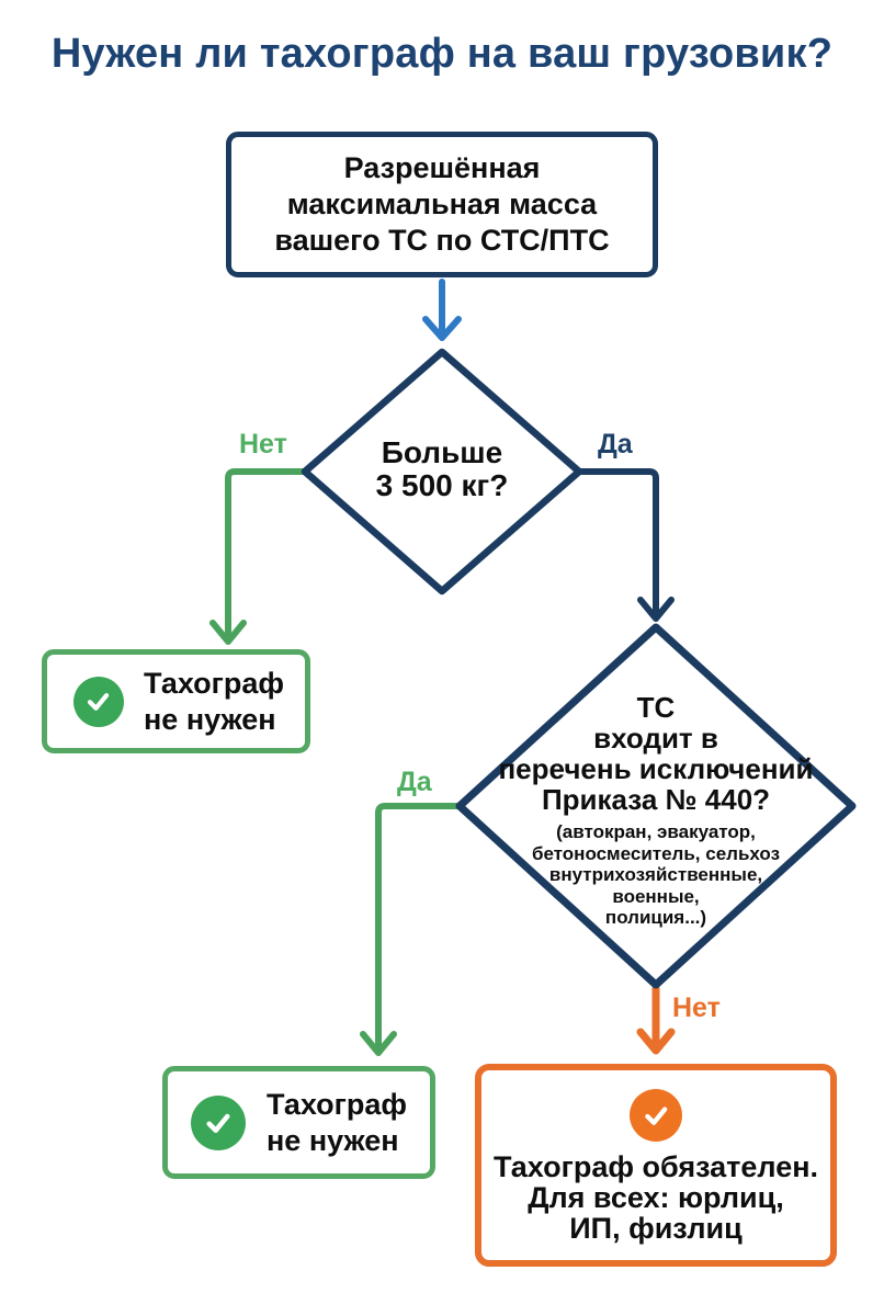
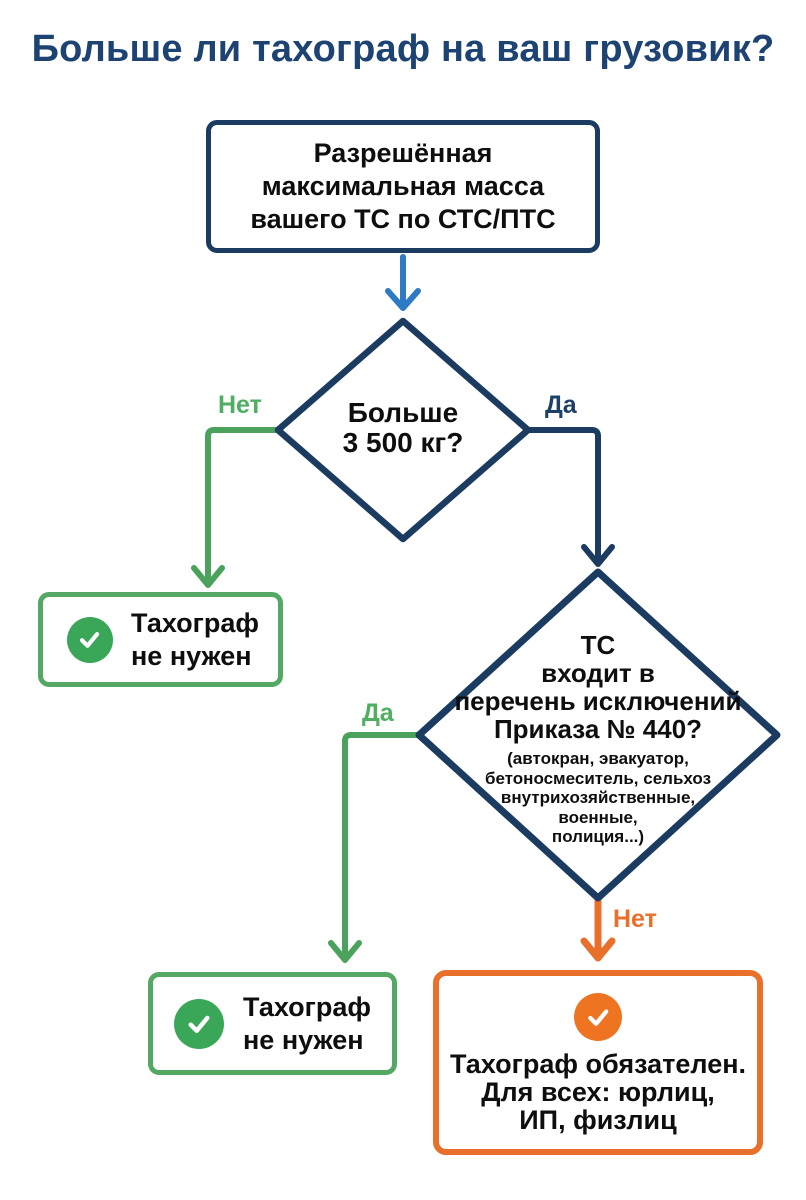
- Нужен ли тахограф на ваш грузовик?
+ Больше ли тахограф на ваш грузовик?
  Разрешённая
  максимальная масса
  вашего ТС по СТС/ПТС
  Больше
  3 500 кг?
  Нет
  Да
  Тахограф
  не нужен
  ТС
  входит в
  перечень исключений
  Приказа № 440?
  (автокран, эвакуатор,
  бетоносмеситель, сельхоз
  внутрихозяйственные,
  военные,
  полиция...)
  Да
  Нет
  Тахограф
  не нужен
  Тахограф обязателен.
  Для всех: юрлиц,
  ИП, физлиц
